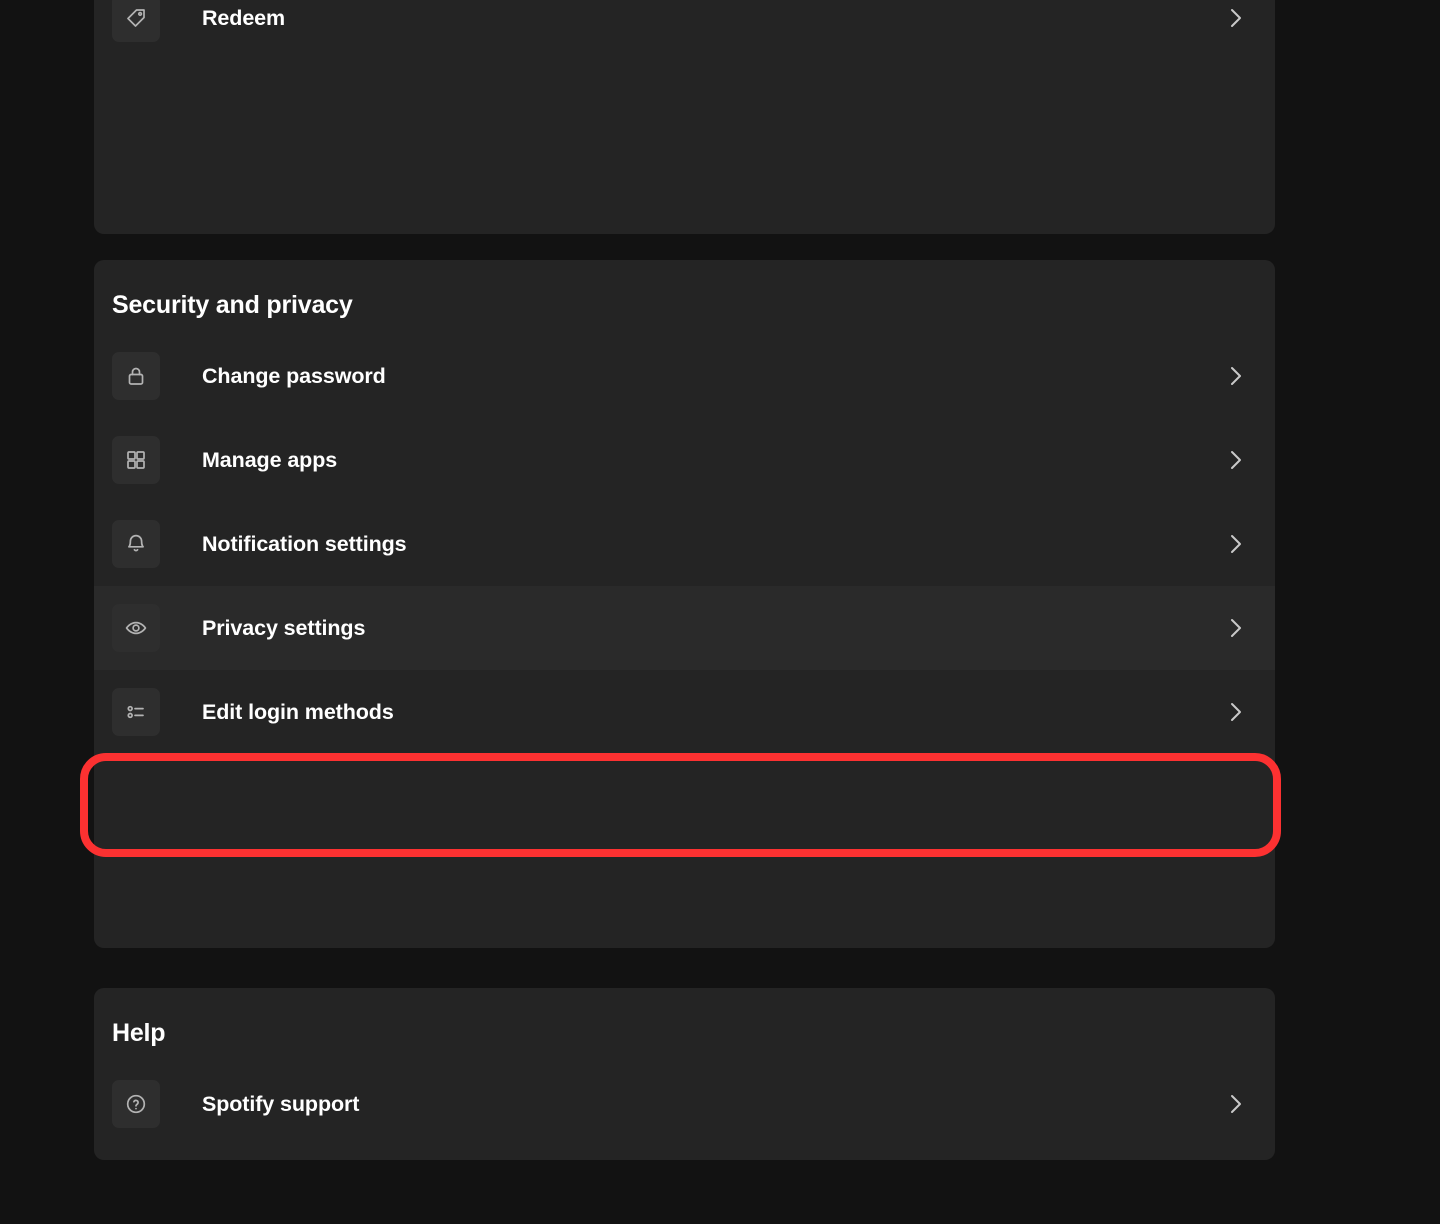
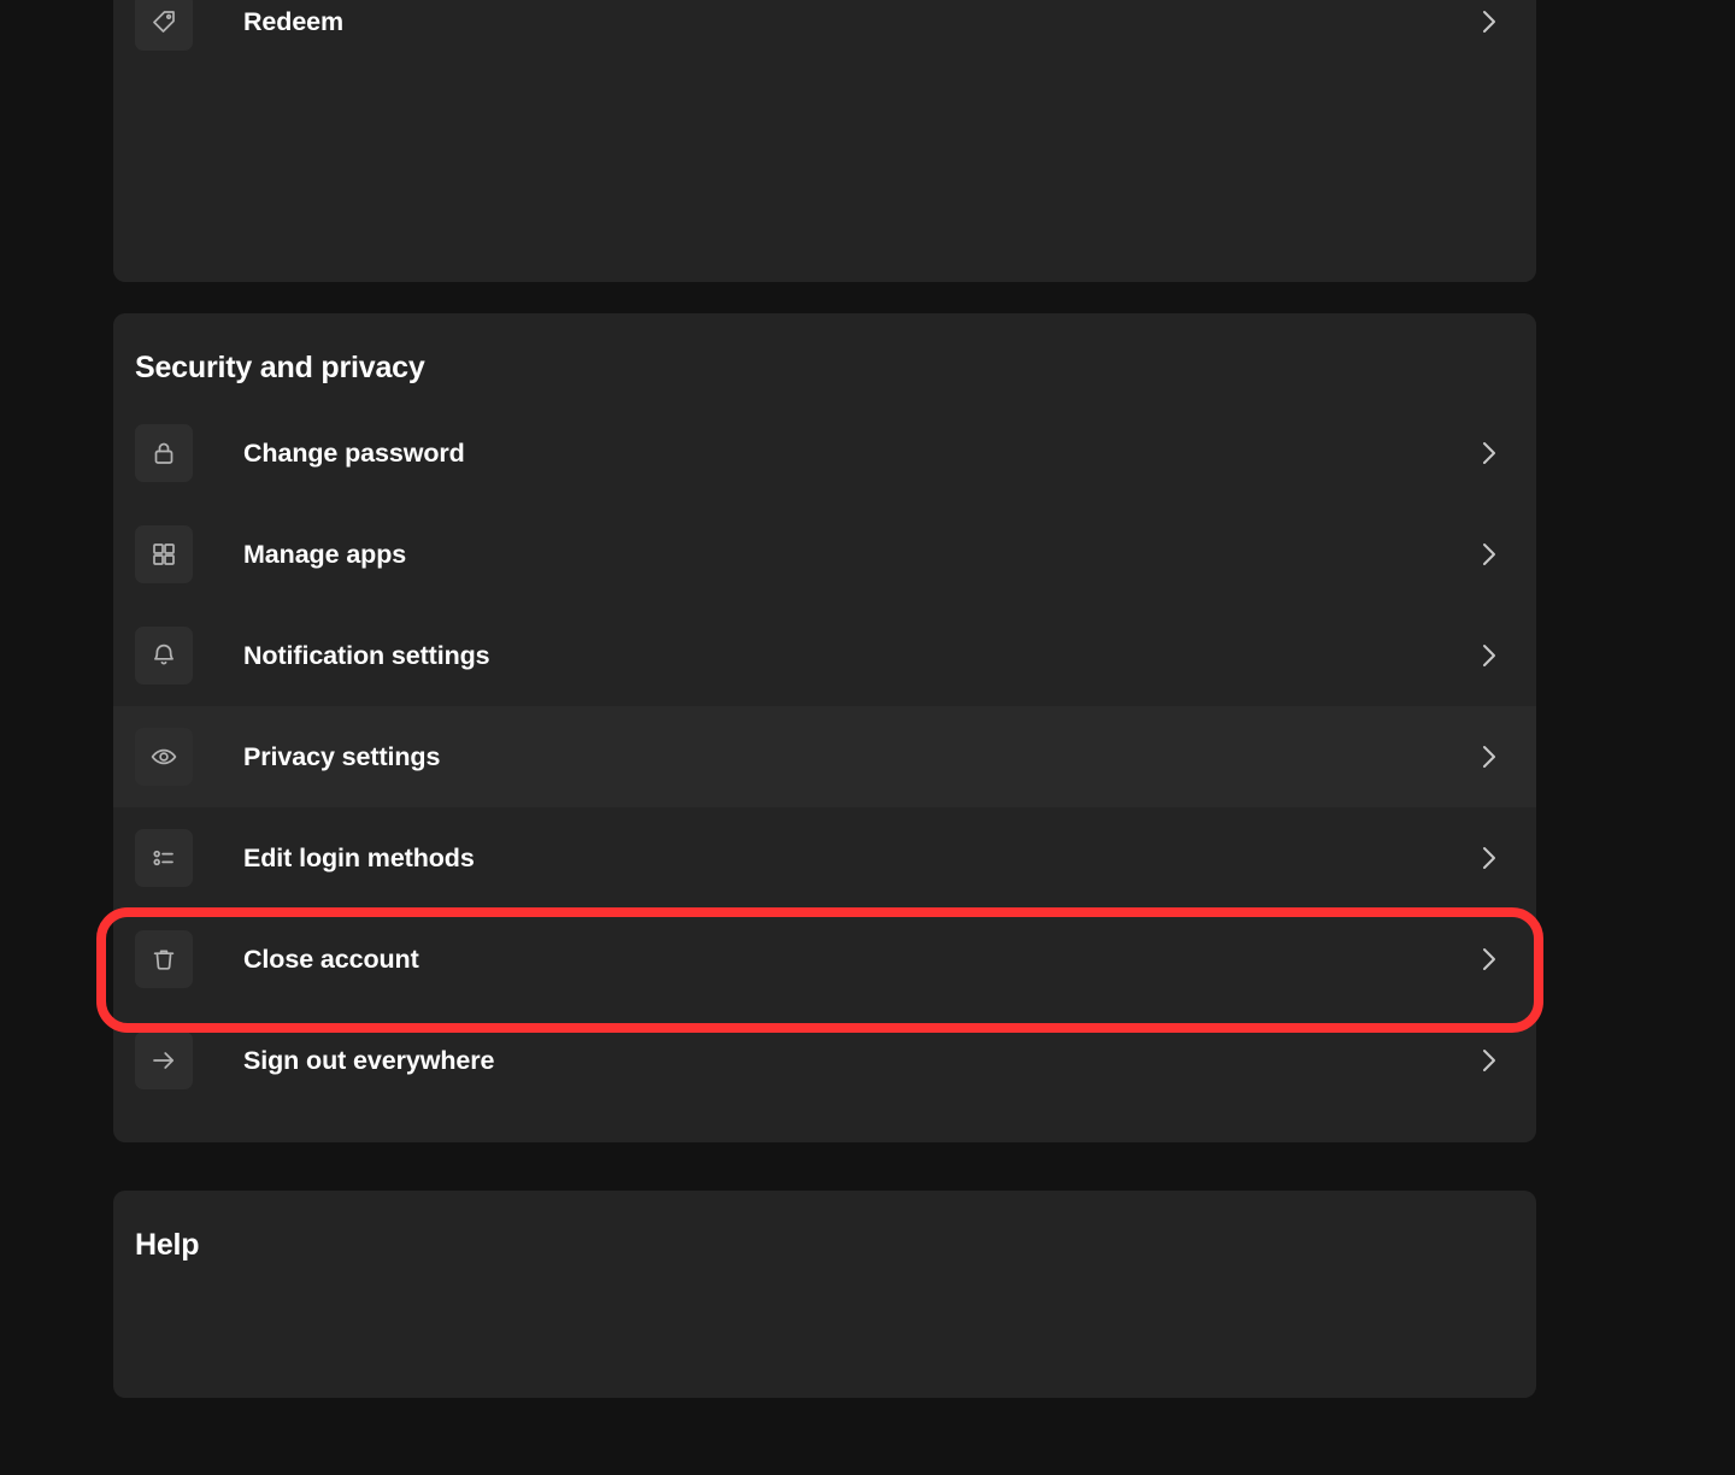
  Redeem
  Security and privacy
  Change password
  Manage apps
  Notification settings
  Privacy settings
  Edit login methods
+ Close account
+ Sign out everywhere
  Help
- Spotify support
